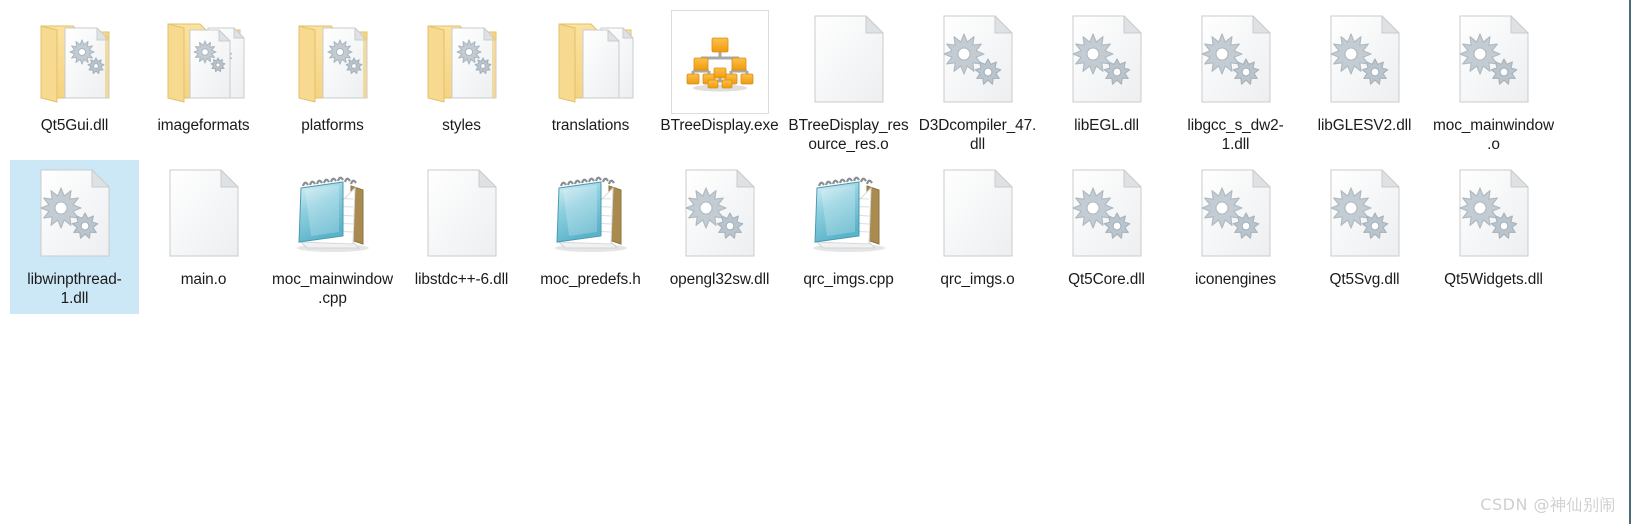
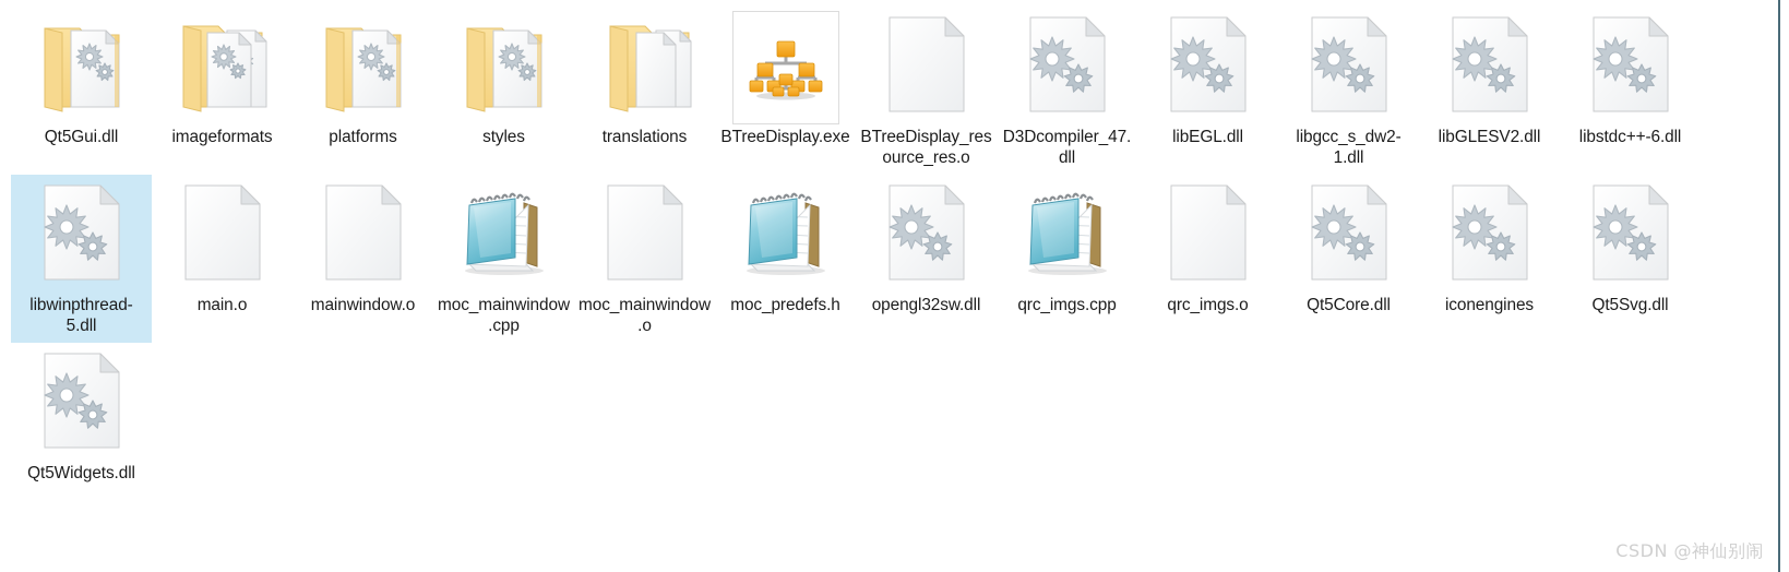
  Qt5Gui.dll
  imageformats
  platforms
  styles
  translations
  BTreeDisplay.exe
  BTreeDisplay_resource_res.o
  D3Dcompiler_47.dll
  libEGL.dll
  libgcc_s_dw2-1.dll
  libGLESV2.dll
- moc_mainwindow.o
+ libstdc++-6.dll
- libwinpthread-1.dll
+ libwinpthread-5.dll
  main.o
+ mainwindow.o
  moc_mainwindow.cpp
- libstdc++-6.dll
+ moc_mainwindow.o
  moc_predefs.h
  opengl32sw.dll
  qrc_imgs.cpp
  qrc_imgs.o
  Qt5Core.dll
  iconengines
  Qt5Svg.dll
  Qt5Widgets.dll
  CSDN @神仙别闹
